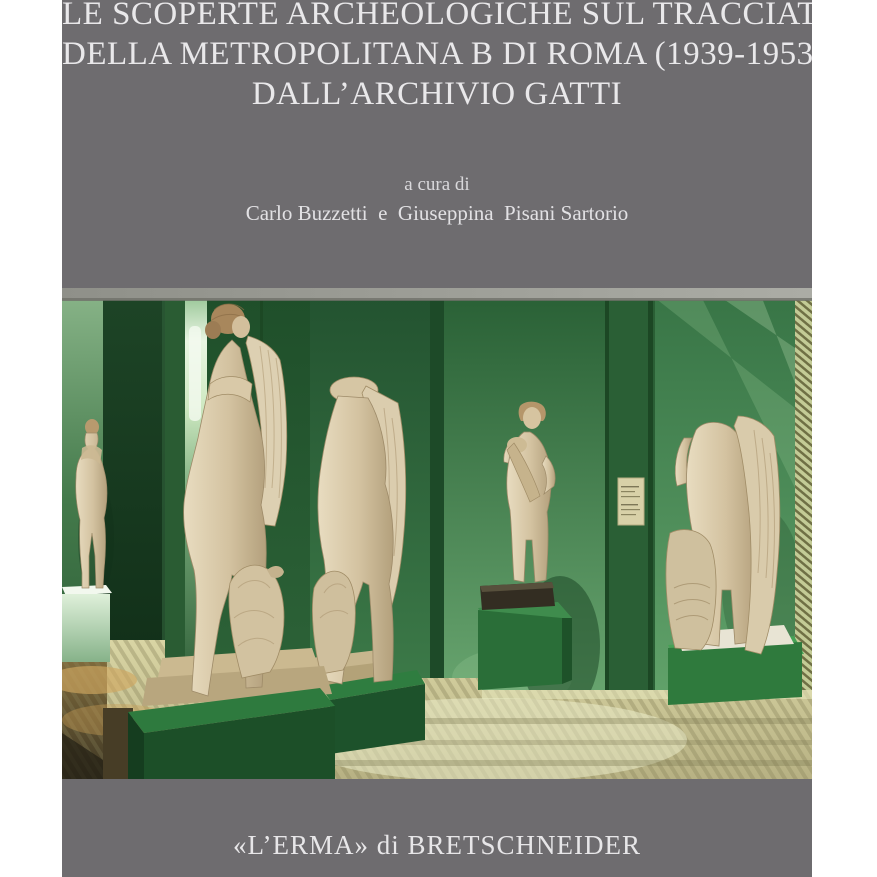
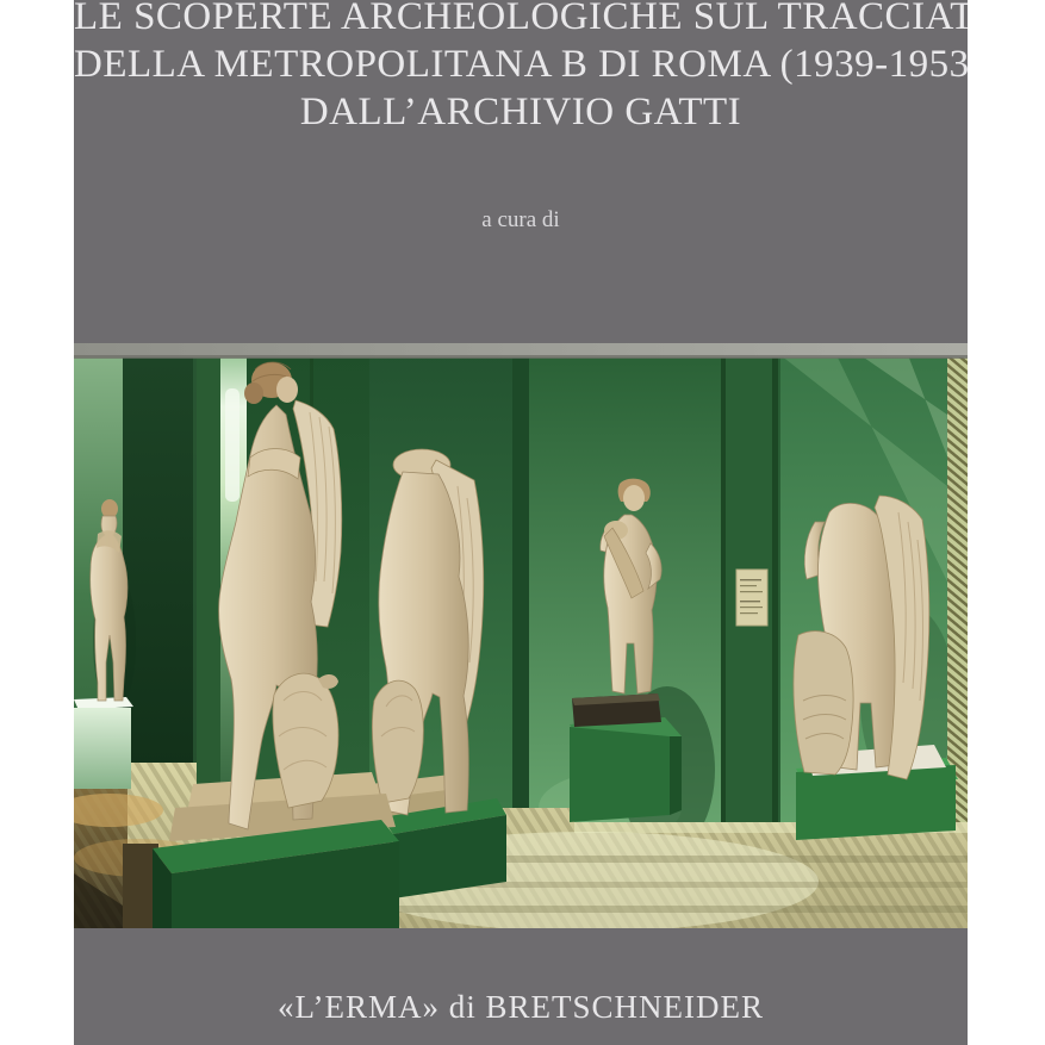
  LE SCOPERTE ARCHEOLOGICHE SUL TRACCIAT
  DELLA METROPOLITANA B DI ROMA (1939-1953
  DALL’ARCHIVIO GATTI
  a cura di
- Carlo Buzzetti e Giuseppina Pisani Sartorio
  «L’ERMA» di BRETSCHNEIDER
